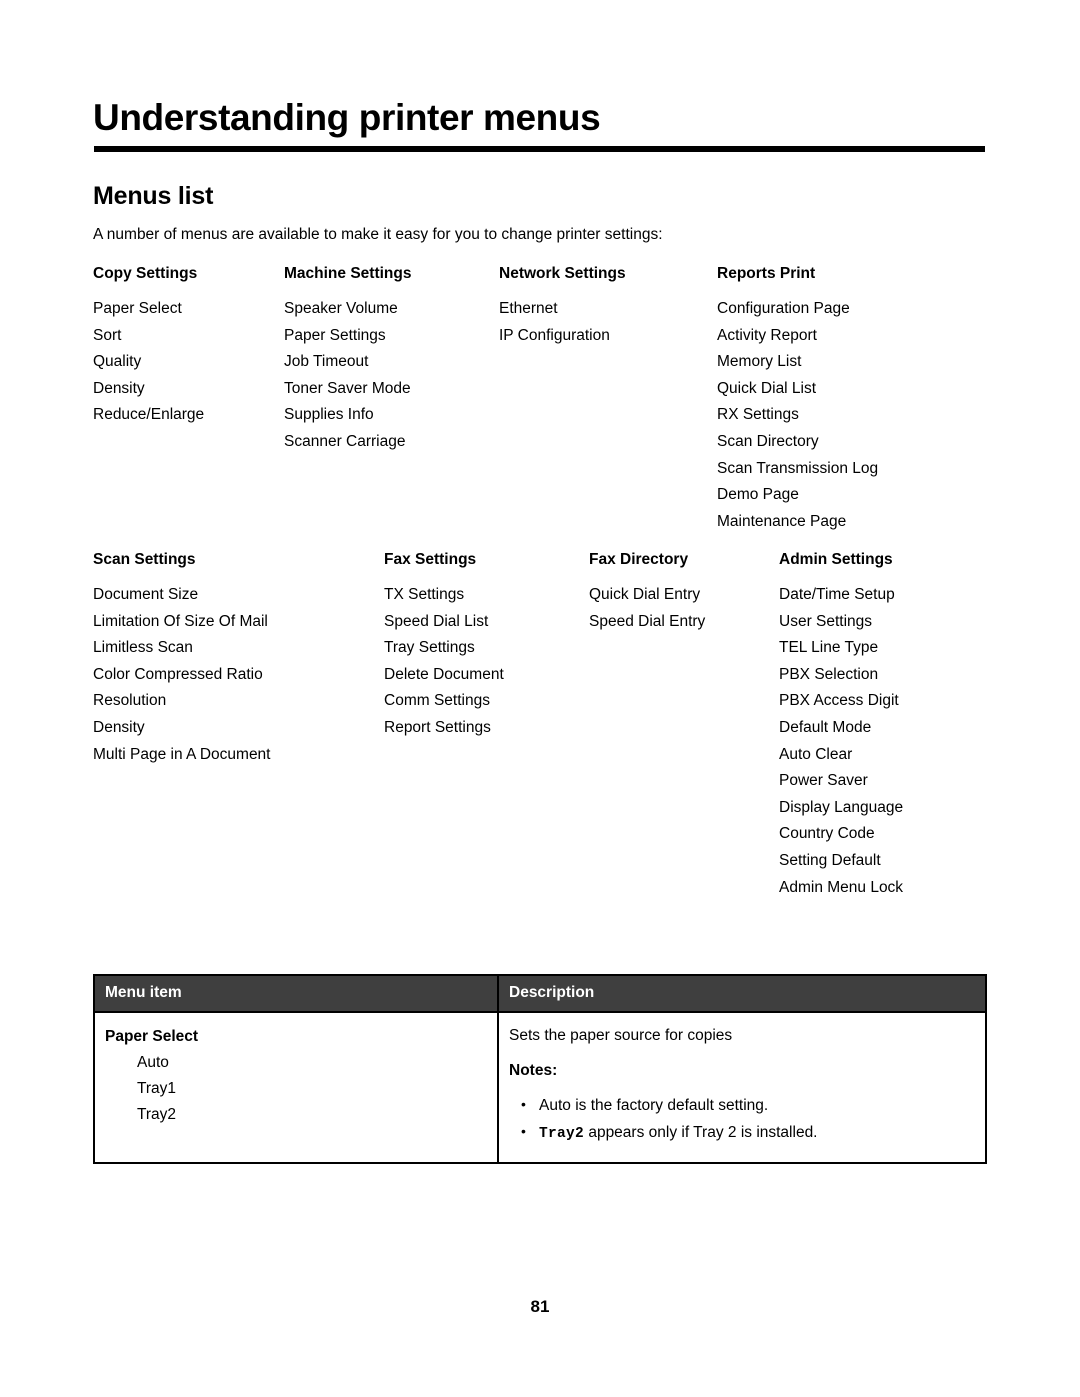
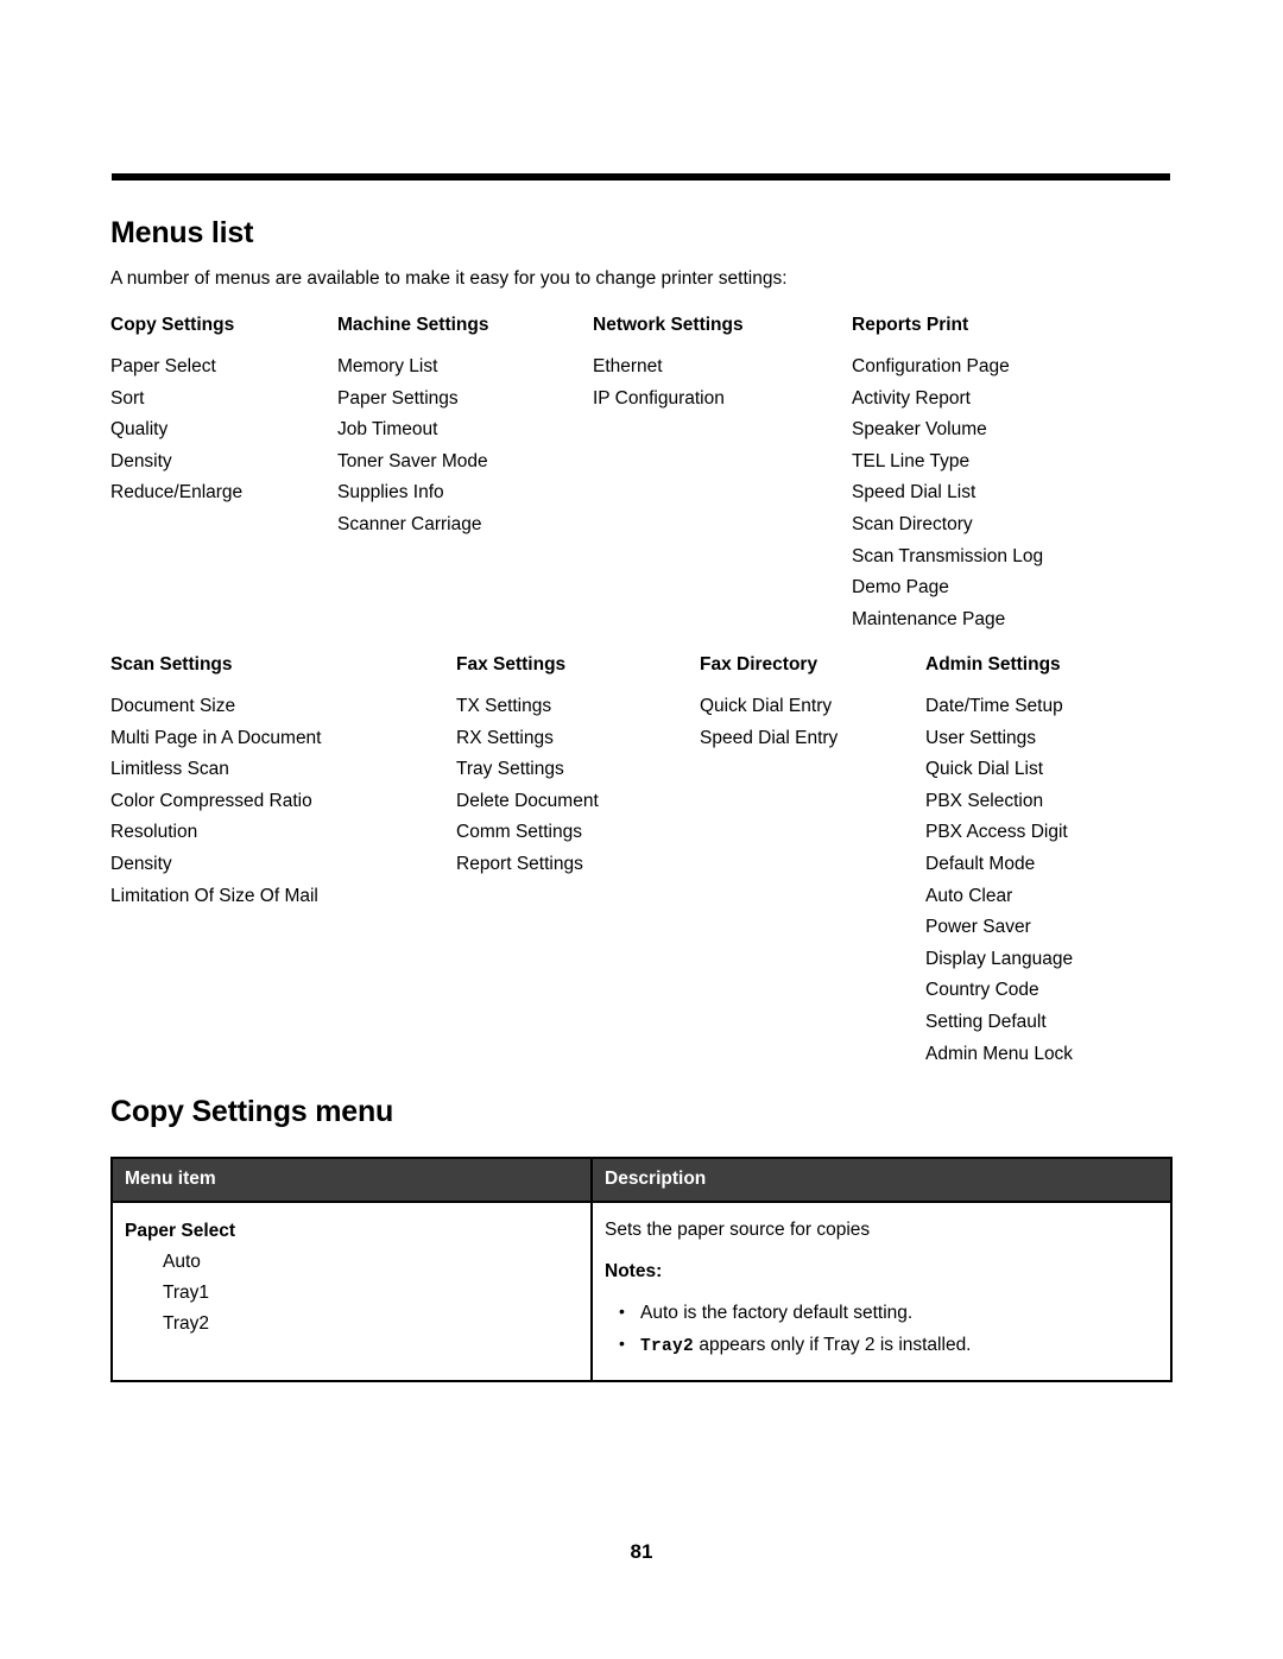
- Understanding printer menus
  Menus list
  A number of menus are available to make it easy for you to change printer settings:
  Copy Settings
  Paper Select
  Sort
  Quality
  Density
  Reduce/Enlarge
  Machine Settings
- Speaker Volume
+ Memory List
  Paper Settings
  Job Timeout
  Toner Saver Mode
  Supplies Info
  Scanner Carriage
  Network Settings
  Ethernet
  IP Configuration
  Reports Print
  Configuration Page
  Activity Report
- Memory List
+ Speaker Volume
- Quick Dial List
+ TEL Line Type
- RX Settings
+ Speed Dial List
  Scan Directory
  Scan Transmission Log
  Demo Page
  Maintenance Page
  Scan Settings
  Document Size
- Limitation Of Size Of Mail
+ Multi Page in A Document
  Limitless Scan
  Color Compressed Ratio
  Resolution
  Density
- Multi Page in A Document
+ Limitation Of Size Of Mail
  Fax Settings
  TX Settings
- Speed Dial List
+ RX Settings
  Tray Settings
  Delete Document
  Comm Settings
  Report Settings
  Fax Directory
  Quick Dial Entry
  Speed Dial Entry
  Admin Settings
  Date/Time Setup
  User Settings
- TEL Line Type
+ Quick Dial List
  PBX Selection
  PBX Access Digit
  Default Mode
  Auto Clear
  Power Saver
  Display Language
  Country Code
  Setting Default
  Admin Menu Lock
+ Copy Settings menu
  Menu item	Description
  Paper Select Auto Tray1 Tray2	Sets the paper source for copies Notes: Auto is the factory default setting. Tray2 appears only if Tray 2 is installed.
  81
